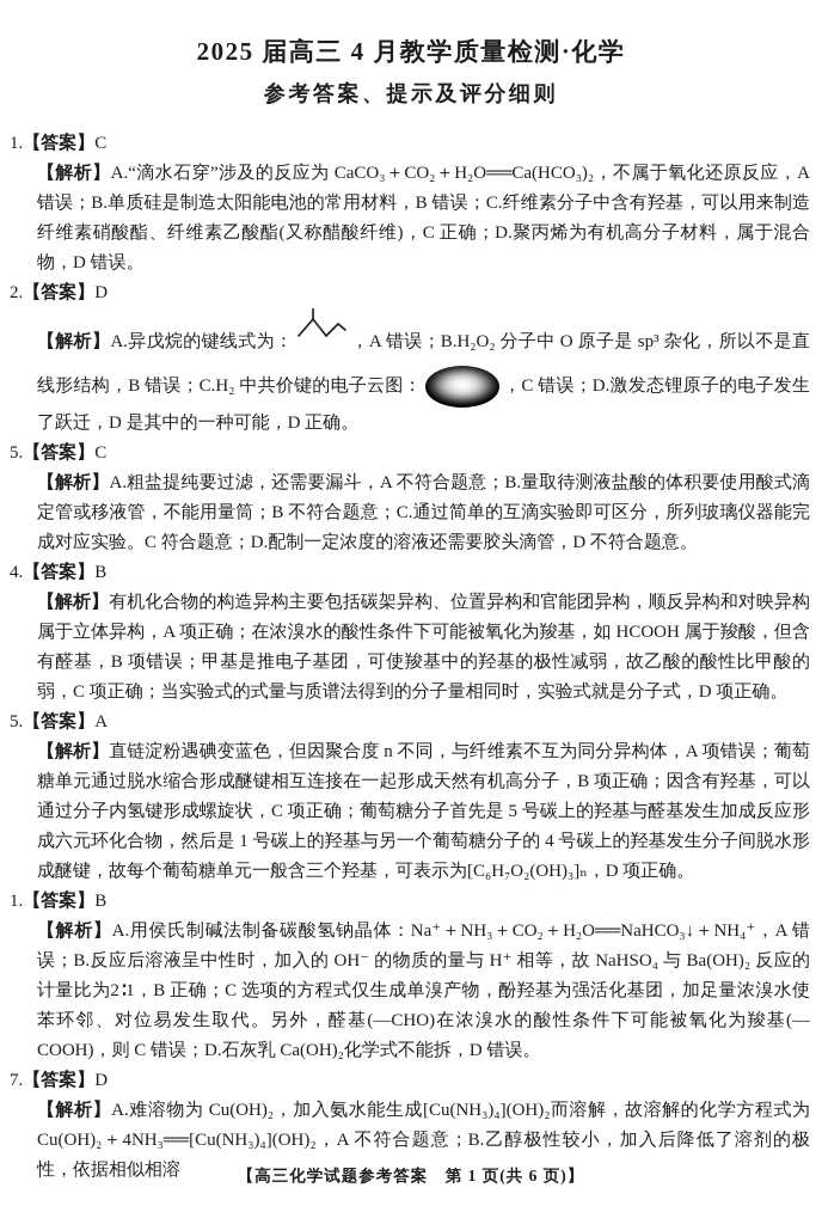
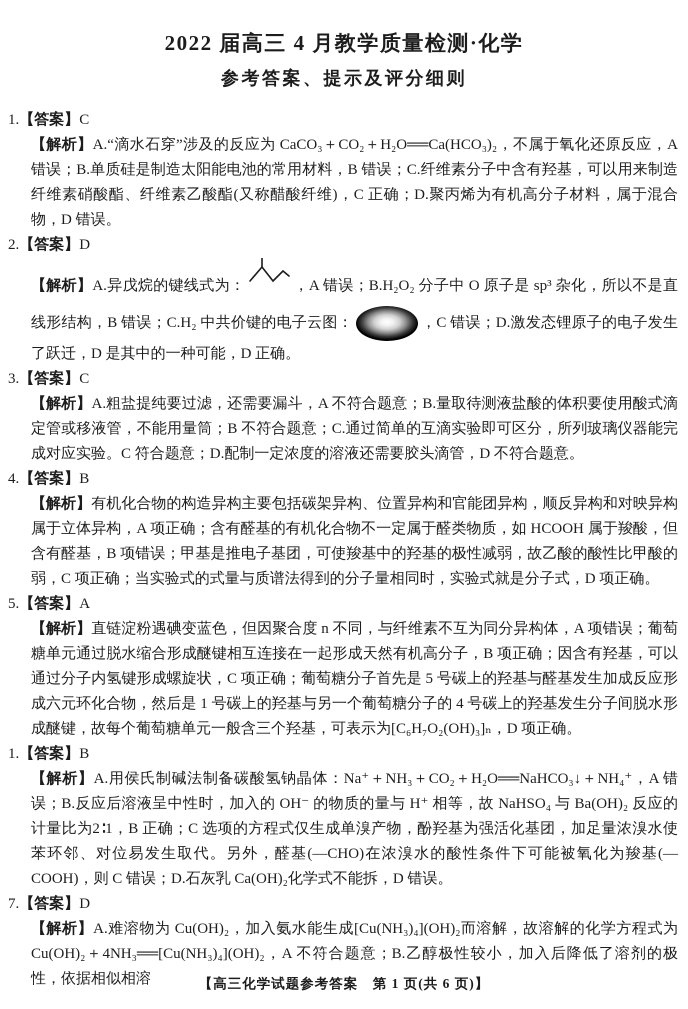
- 2025 届高三 4 月教学质量检测·化学
+ 2022 届高三 4 月教学质量检测·化学
  参考答案、提示及评分细则
  1.【答案】C
  【解析】A.“滴水石穿”涉及的反应为 CaCO₃＋CO₂＋H₂O══Ca(HCO₃)₂，不属于氧化还原反应，A 错误；B.单质硅是制造太阳能电池的常用材料，B 错误；C.纤维素分子中含有羟基，可以用来制造纤维素硝酸酯、纤维素乙酸酯(又称醋酸纤维)，C 正确；D.聚丙烯为有机高分子材料，属于混合物，D 错误。
  2.【答案】D
  【解析】A.异戊烷的键线式为： ，A 错误；B.H₂O₂ 分子中 O 原子是 sp³ 杂化，所以不是直线形结构，B 错误；C.H₂ 中共价键的电子云图： ，C 错误；D.激发态锂原子的电子发生了跃迁，D 是其中的一种可能，D 正确。
- 5.【答案】C
+ 3.【答案】C
  【解析】A.粗盐提纯要过滤，还需要漏斗，A 不符合题意；B.量取待测液盐酸的体积要使用酸式滴定管或移液管，不能用量筒；B 不符合题意；C.通过简单的互滴实验即可区分，所列玻璃仪器能完成对应实验。C 符合题意；D.配制一定浓度的溶液还需要胶头滴管，D 不符合题意。
  4.【答案】B
- 【解析】有机化合物的构造异构主要包括碳架异构、位置异构和官能团异构，顺反异构和对映异构属于立体异构，A 项正确；在浓溴水的酸性条件下可能被氧化为羧基，如 HCOOH 属于羧酸，但含有醛基，B 项错误；甲基是推电子基团，可使羧基中的羟基的极性减弱，故乙酸的酸性比甲酸的弱，C 项正确；当实验式的式量与质谱法得到的分子量相同时，实验式就是分子式，D 项正确。
+ 【解析】有机化合物的构造异构主要包括碳架异构、位置异构和官能团异构，顺反异构和对映异构属于立体异构，A 项正确；含有醛基的有机化合物不一定属于醛类物质，如 HCOOH 属于羧酸，但含有醛基，B 项错误；甲基是推电子基团，可使羧基中的羟基的极性减弱，故乙酸的酸性比甲酸的弱，C 项正确；当实验式的式量与质谱法得到的分子量相同时，实验式就是分子式，D 项正确。
  5.【答案】A
  【解析】直链淀粉遇碘变蓝色，但因聚合度 n 不同，与纤维素不互为同分异构体，A 项错误；葡萄糖单元通过脱水缩合形成醚键相互连接在一起形成天然有机高分子，B 项正确；因含有羟基，可以通过分子内氢键形成螺旋状，C 项正确；葡萄糖分子首先是 5 号碳上的羟基与醛基发生加成反应形成六元环化合物，然后是 1 号碳上的羟基与另一个葡萄糖分子的 4 号碳上的羟基发生分子间脱水形成醚键，故每个葡萄糖单元一般含三个羟基，可表示为[C₆H₇O₂(OH)₃]ₙ，D 项正确。
  1.【答案】B
  【解析】A.用侯氏制碱法制备碳酸氢钠晶体：Na⁺＋NH₃＋CO₂＋H₂O══NaHCO₃↓＋NH₄⁺，A 错误；B.反应后溶液呈中性时，加入的 OH⁻ 的物质的量与 H⁺ 相等，故 NaHSO₄ 与 Ba(OH)₂ 反应的计量比为2∶1，B 正确；C 选项的方程式仅生成单溴产物，酚羟基为强活化基团，加足量浓溴水使苯环邻、对位易发生取代。另外，醛基(—CHO)在浓溴水的酸性条件下可能被氧化为羧基(—COOH)，则 C 错误；D.石灰乳 Ca(OH)₂化学式不能拆，D 错误。
  7.【答案】D
  【解析】A.难溶物为 Cu(OH)₂，加入氨水能生成[Cu(NH₃)₄](OH)₂而溶解，故溶解的化学方程式为Cu(OH)₂＋4NH₃══[Cu(NH₃)₄](OH)₂，A 不符合题意；B.乙醇极性较小，加入后降低了溶剂的极性，依据相似相溶
  【高三化学试题参考答案 第 1 页(共 6 页)】
